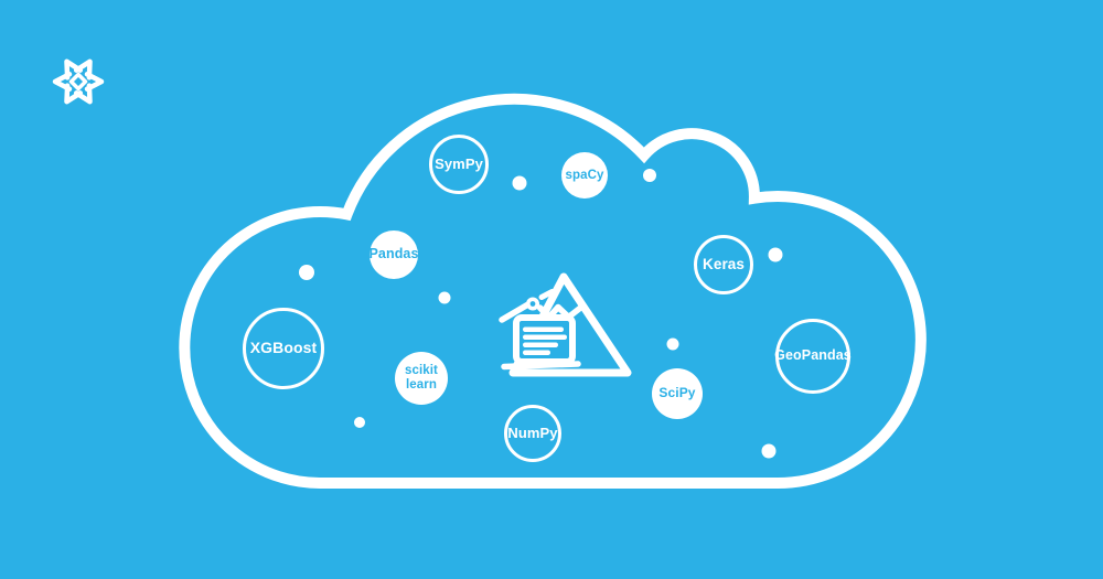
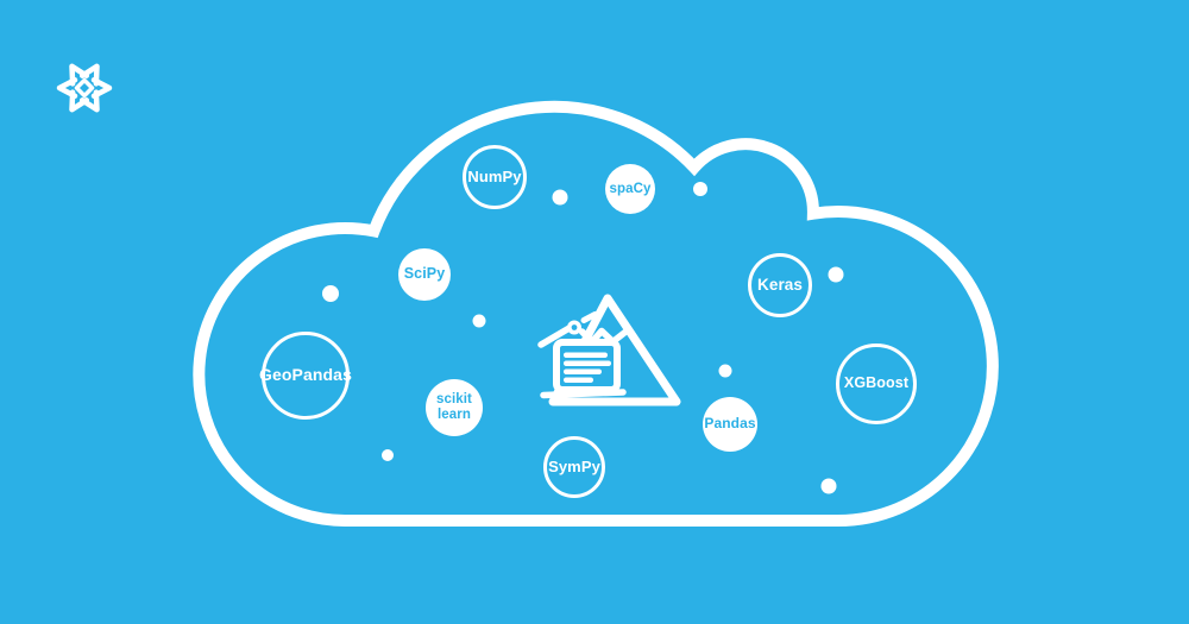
- SymPy
+ NumPy
  spaCy
- Pandas
+ SciPy
  Keras
- XGBoost
+ GeoPandas
  scikit
  learn
- GeoPandas
+ XGBoost
- SciPy
+ Pandas
- NumPy
+ SymPy
